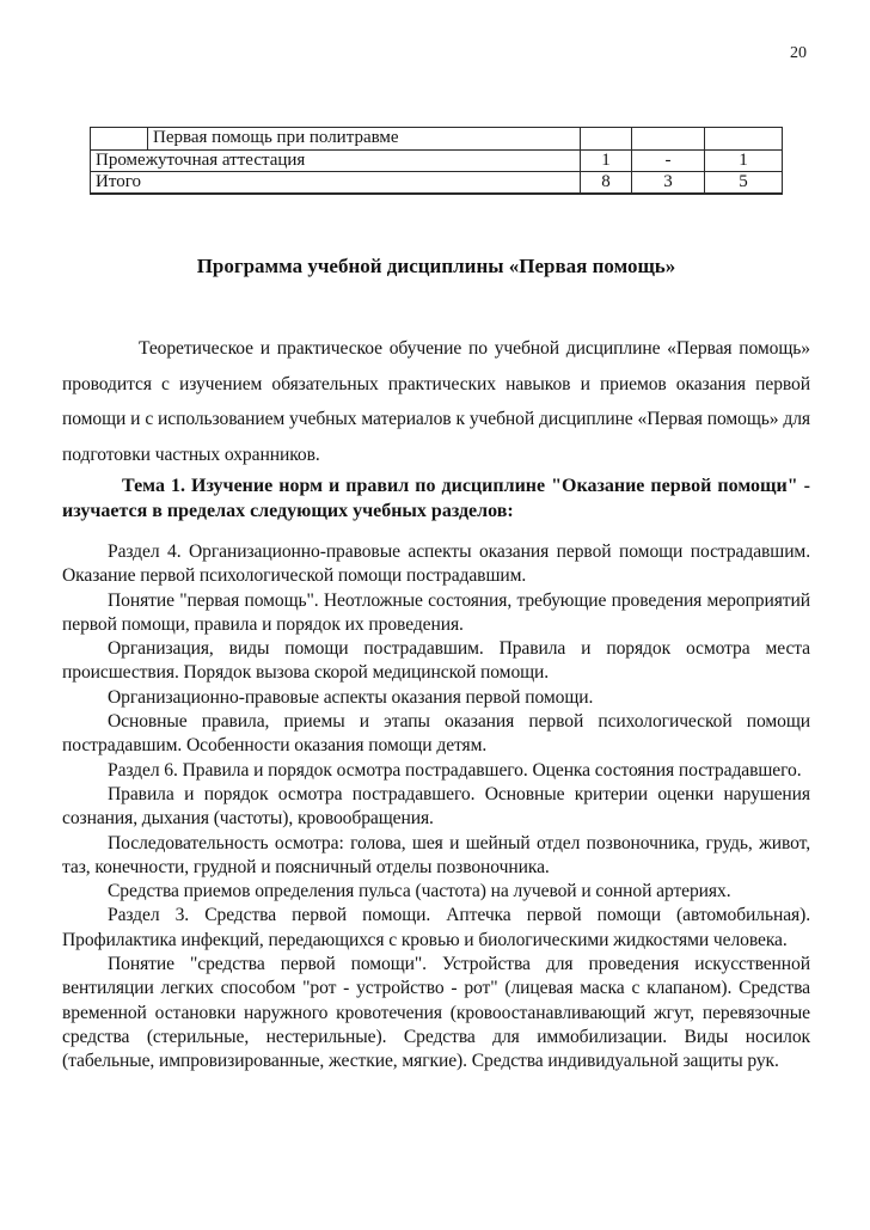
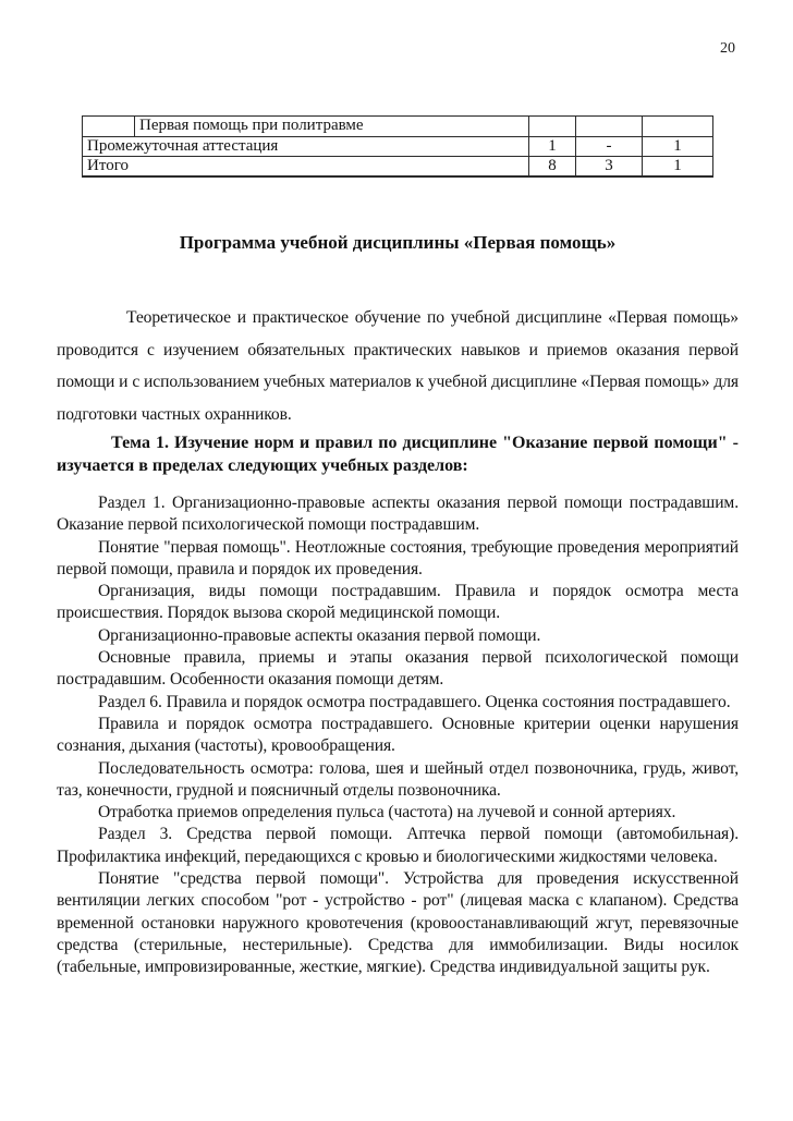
  20
  	Первая помощь при политравме
  Промежуточная аттестация	1	-	1
- Итого	8	3	5
+ Итого	8	3	1
  Программа учебной дисциплины «Первая помощь»
  Теоретическое и практическое обучение по учебной дисциплине «Первая помощь» проводится с изучением обязательных практических навыков и приемов оказания первой помощи и с использованием учебных материалов к учебной дисциплине «Первая помощь» для подготовки частных охранников.
  Тема 1. Изучение норм и правил по дисциплине "Оказание первой помощи" - изучается в пределах следующих учебных разделов:
- Раздел 4. Организационно-правовые аспекты оказания первой помощи пострадавшим. Оказание первой психологической помощи пострадавшим.
+ Раздел 1. Организационно-правовые аспекты оказания первой помощи пострадавшим. Оказание первой психологической помощи пострадавшим.
  Понятие "первая помощь". Неотложные состояния, требующие проведения мероприятий первой помощи, правила и порядок их проведения.
  Организация, виды помощи пострадавшим. Правила и порядок осмотра места происшествия. Порядок вызова скорой медицинской помощи.
  Организационно-правовые аспекты оказания первой помощи.
  Основные правила, приемы и этапы оказания первой психологической помощи пострадавшим. Особенности оказания помощи детям.
  Раздел 6. Правила и порядок осмотра пострадавшего. Оценка состояния пострадавшего.
  Правила и порядок осмотра пострадавшего. Основные критерии оценки нарушения сознания, дыхания (частоты), кровообращения.
  Последовательность осмотра: голова, шея и шейный отдел позвоночника, грудь, живот, таз, конечности, грудной и поясничный отделы позвоночника.
- Средства приемов определения пульса (частота) на лучевой и сонной артериях.
+ Отработка приемов определения пульса (частота) на лучевой и сонной артериях.
  Раздел 3. Средства первой помощи. Аптечка первой помощи (автомобильная). Профилактика инфекций, передающихся с кровью и биологическими жидкостями человека.
  Понятие "средства первой помощи". Устройства для проведения искусственной вентиляции легких способом "рот - устройство - рот" (лицевая маска с клапаном). Средства временной остановки наружного кровотечения (кровоостанавливающий жгут, перевязочные средства (стерильные, нестерильные). Средства для иммобилизации. Виды носилок (табельные, импровизированные, жесткие, мягкие). Средства индивидуальной защиты рук.
